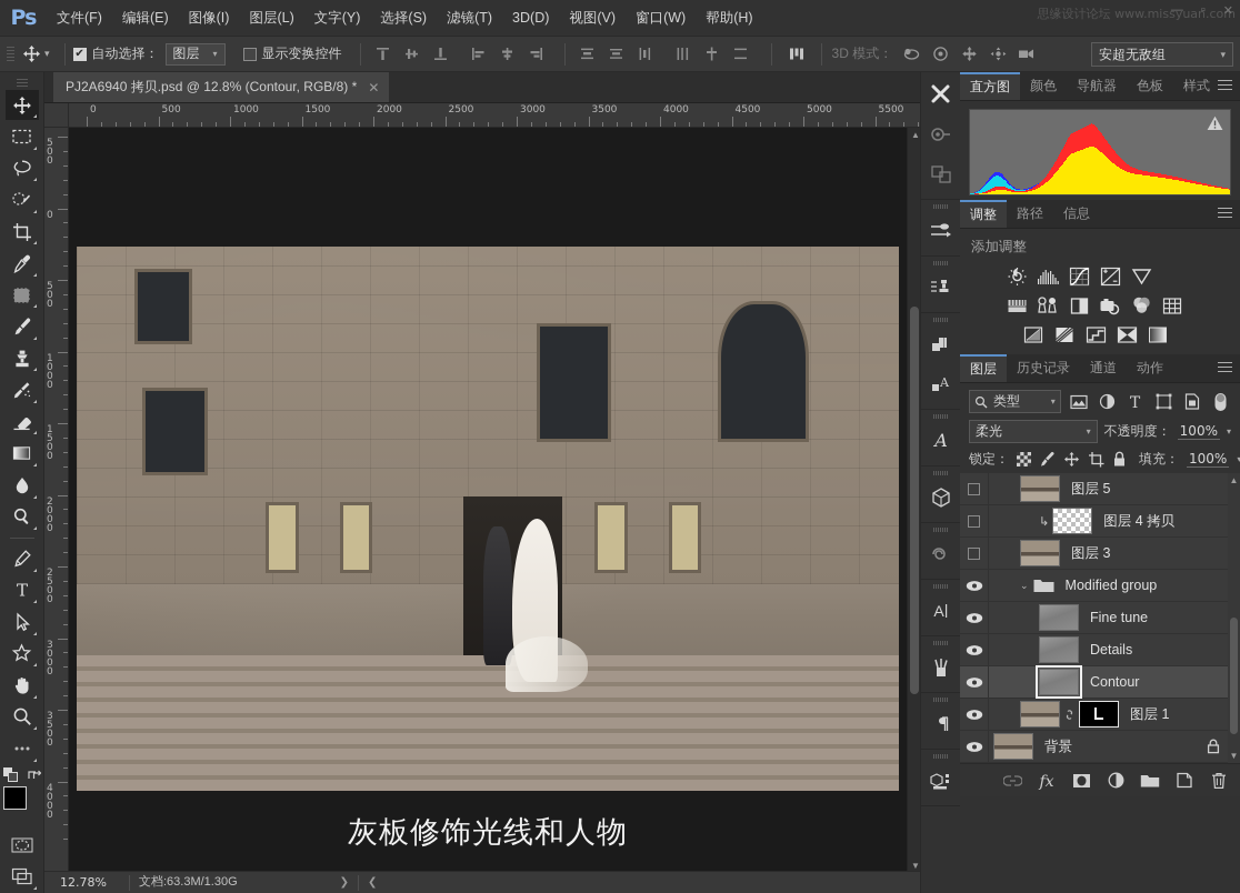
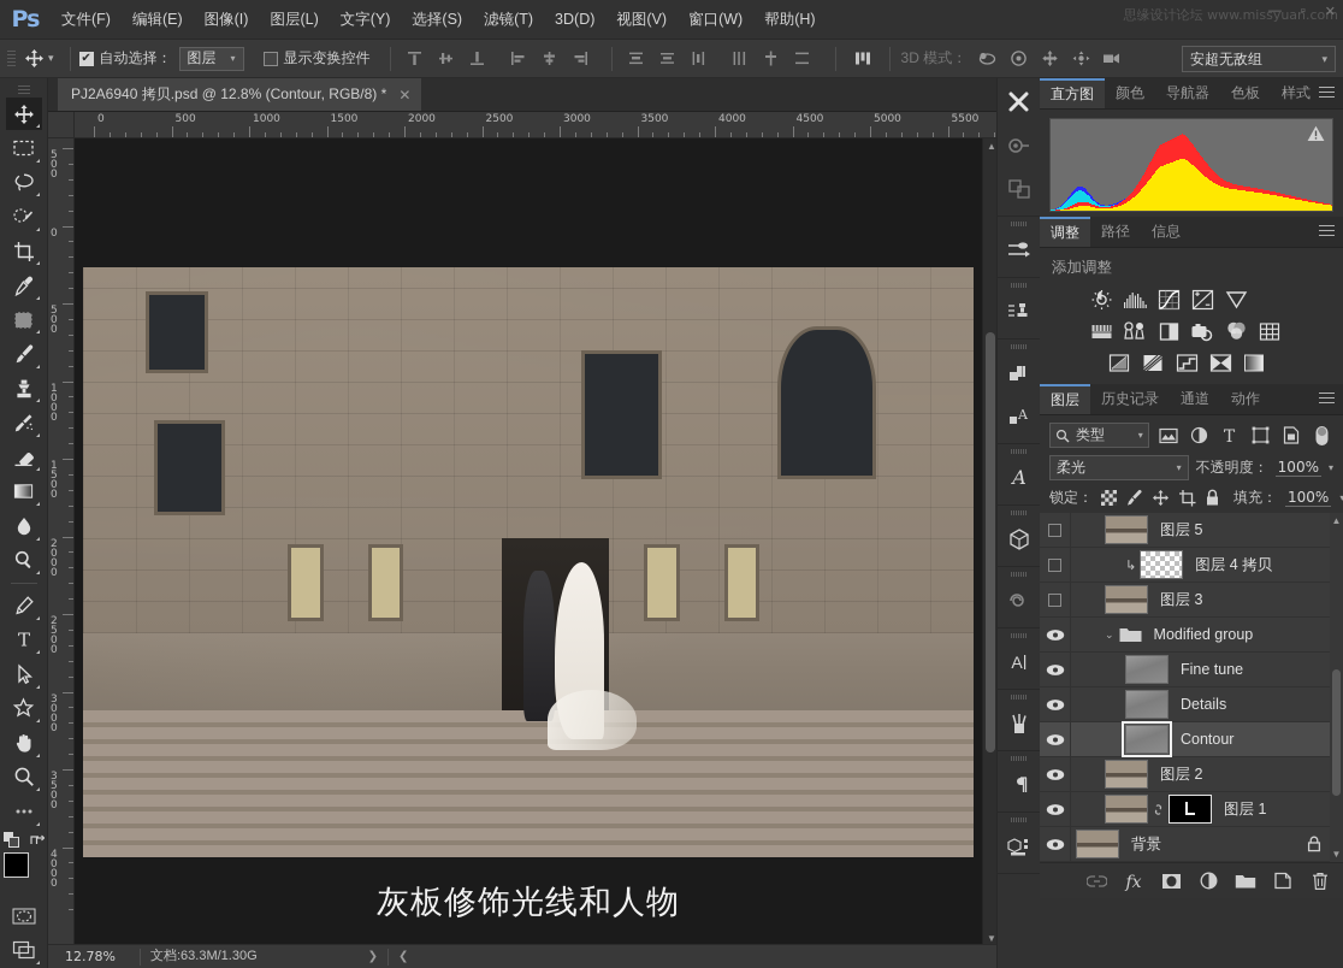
  Ps
  文件(F)
  编辑(E)
  图像(I)
  图层(L)
  文字(Y)
  选择(S)
  滤镜(T)
  3D(D)
  视图(V)
  窗口(W)
  帮助(H)
  思缘设计论坛 www.missyuan.com
  —
  ▫
  ✕
  ▾
  ✔
  自动选择：
  图层
  ▾
  显示变换控件
  3D 模式：
  安超无敌组
  ▾
  T
  PJ2A6940 拷贝.psd @ 12.8% (Contour, RGB/8) *
  ✕
  0
  500
  1000
  1500
  2000
  2500
  3000
  3500
  4000
  4500
  5000
  5500
  500
  0
  500
  1000
  1500
  2000
  2500
  3000
  3500
  4000
  灰板修饰光线和人物
  ▲
  ▼
  12.78%
  文档:63.3M/1.30G
  ❯
  ❮
  A
  A
  A
  直方图
  颜色
  导航器
  色板
  样式
  调整
  路径
  信息
  添加调整
  图层
  历史记录
  通道
  动作
  类型
  ▾
  T
  柔光
  ▾
  不透明度：
  100%
  ▾
  锁定：
  填充：
  100%
  ▾
  图层 5
  ↳
  图层 4 拷贝
  图层 3
  ⌄
  Modified group
  Fine tune
  Details
  Contour
+ 图层 2
  图层 1
  背景
  ▲
  ▼
  fx
